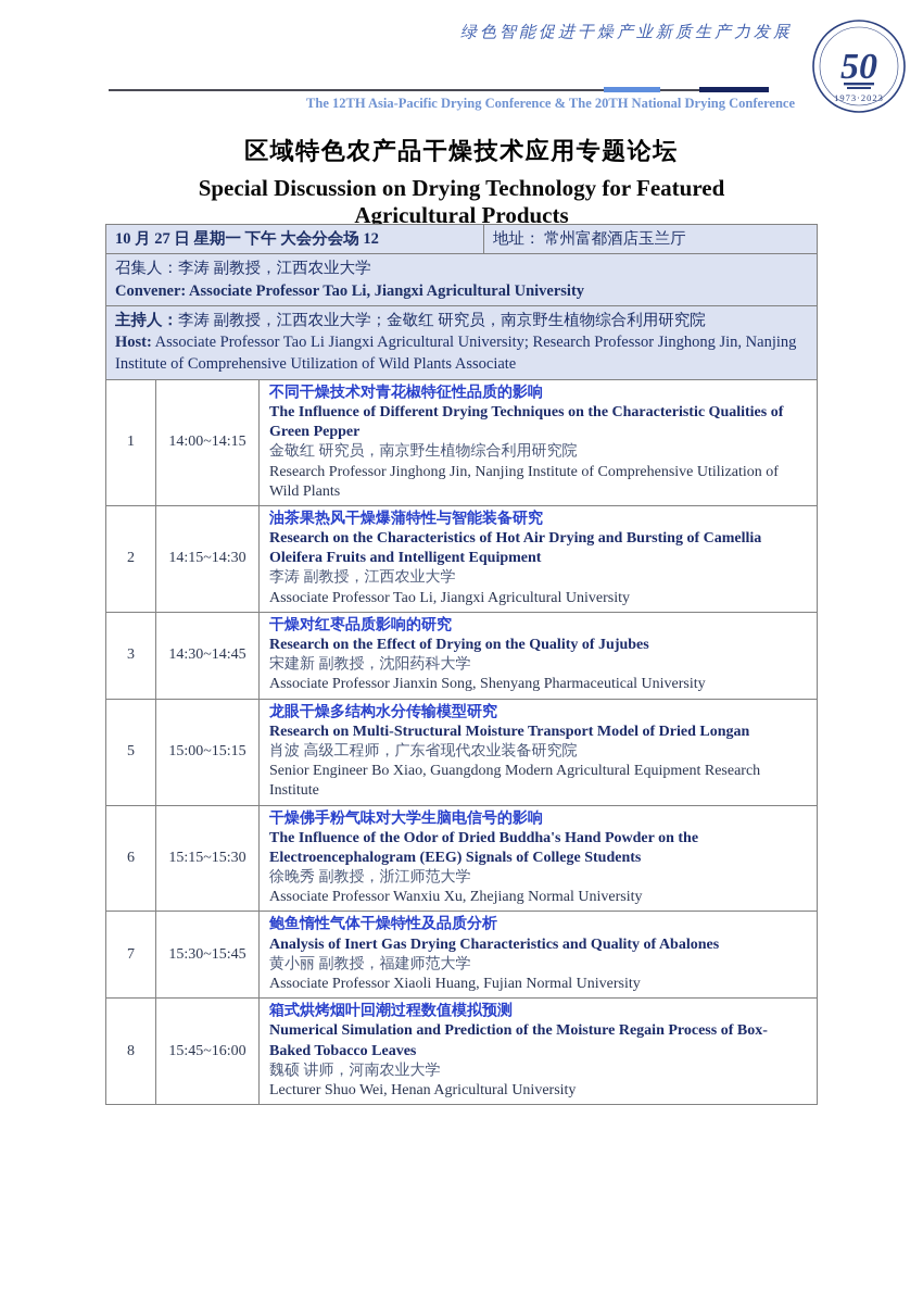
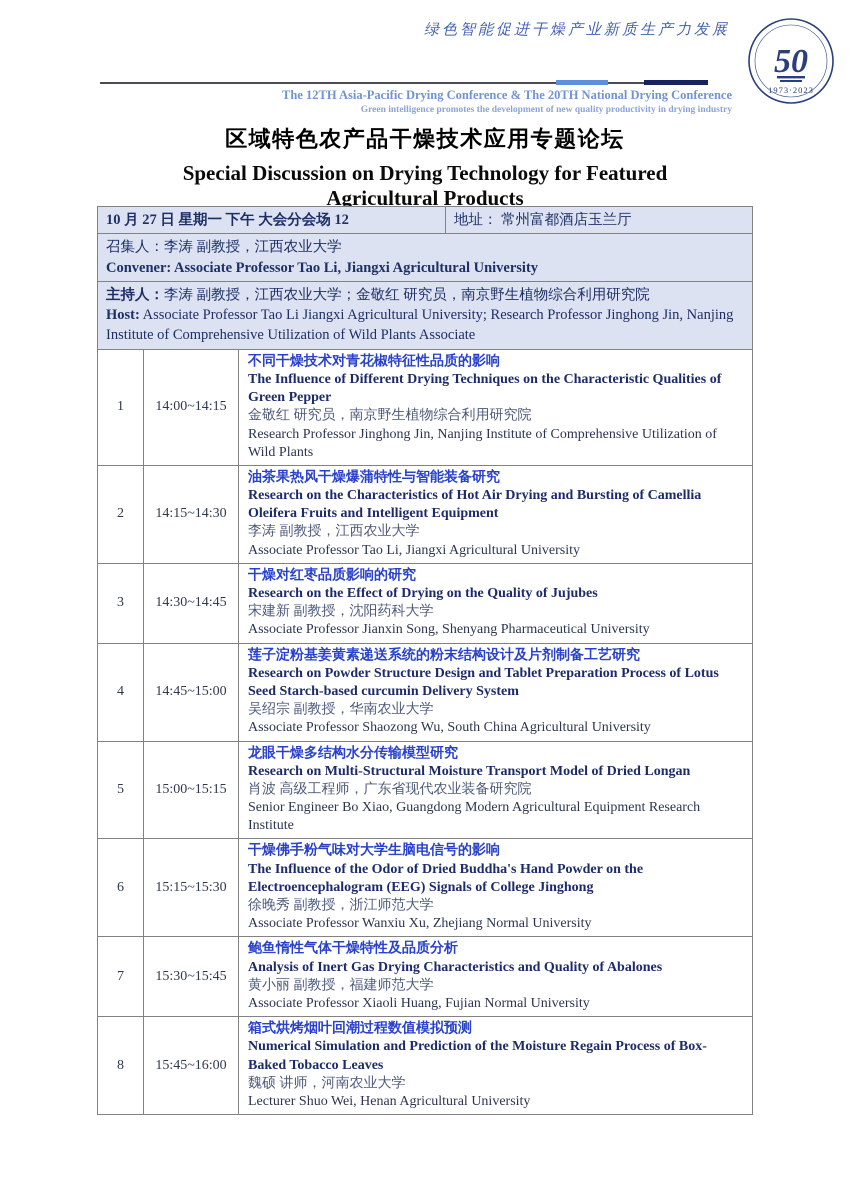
  绿色智能促进干燥产业新质生产力发展
  The 12TH Asia-Pacific Drying Conference & The 20TH National Drying Conference
+ Green intelligence promotes the development of new quality productivity in drying industry
  50
  1973·2023
  区域特色农产品干燥技术应用专题论坛
  Special Discussion on Drying Technology for Featured Agricultural Products
  10 月 27 日 星期一 下午 大会分会场 12	地址： 常州富都酒店玉兰厅
  召集人：李涛 副教授，江西农业大学 Convener: Associate Professor Tao Li, Jiangxi Agricultural University
  主持人：李涛 副教授，江西农业大学；金敬红 研究员，南京野生植物综合利用研究院 Host: Associate Professor Tao Li Jiangxi Agricultural University; Research Professor Jinghong Jin, Nanjing Institute of Comprehensive Utilization of Wild Plants Associate
  1	14:00~14:15	不同干燥技术对青花椒特征性品质的影响 The Influence of Different Drying Techniques on the Characteristic Qualities of Green Pepper 金敬红 研究员，南京野生植物综合利用研究院 Research Professor Jinghong Jin, Nanjing Institute of Comprehensive Utilization of Wild Plants
  2	14:15~14:30	油茶果热风干燥爆蒲特性与智能装备研究 Research on the Characteristics of Hot Air Drying and Bursting of Camellia Oleifera Fruits and Intelligent Equipment 李涛 副教授，江西农业大学 Associate Professor Tao Li, Jiangxi Agricultural University
  3	14:30~14:45	干燥对红枣品质影响的研究 Research on the Effect of Drying on the Quality of Jujubes 宋建新 副教授，沈阳药科大学 Associate Professor Jianxin Song, Shenyang Pharmaceutical University
+ 4	14:45~15:00	莲子淀粉基姜黄素递送系统的粉末结构设计及片剂制备工艺研究 Research on Powder Structure Design and Tablet Preparation Process of Lotus Seed Starch-based curcumin Delivery System 吴绍宗 副教授，华南农业大学 Associate Professor Shaozong Wu, South China Agricultural University
  5	15:00~15:15	龙眼干燥多结构水分传输模型研究 Research on Multi-Structural Moisture Transport Model of Dried Longan 肖波 高级工程师，广东省现代农业装备研究院 Senior Engineer Bo Xiao, Guangdong Modern Agricultural Equipment Research Institute
- 6	15:15~15:30	干燥佛手粉气味对大学生脑电信号的影响 The Influence of the Odor of Dried Buddha's Hand Powder on the Electroencephalogram (EEG) Signals of College Students 徐晚秀 副教授，浙江师范大学 Associate Professor Wanxiu Xu, Zhejiang Normal University
+ 6	15:15~15:30	干燥佛手粉气味对大学生脑电信号的影响 The Influence of the Odor of Dried Buddha's Hand Powder on the Electroencephalogram (EEG) Signals of College Jinghong 徐晚秀 副教授，浙江师范大学 Associate Professor Wanxiu Xu, Zhejiang Normal University
  7	15:30~15:45	鲍鱼惰性气体干燥特性及品质分析 Analysis of Inert Gas Drying Characteristics and Quality of Abalones 黄小丽 副教授，福建师范大学 Associate Professor Xiaoli Huang, Fujian Normal University
  8	15:45~16:00	箱式烘烤烟叶回潮过程数值模拟预测 Numerical Simulation and Prediction of the Moisture Regain Process of Box-Baked Tobacco Leaves 魏硕 讲师，河南农业大学 Lecturer Shuo Wei, Henan Agricultural University
